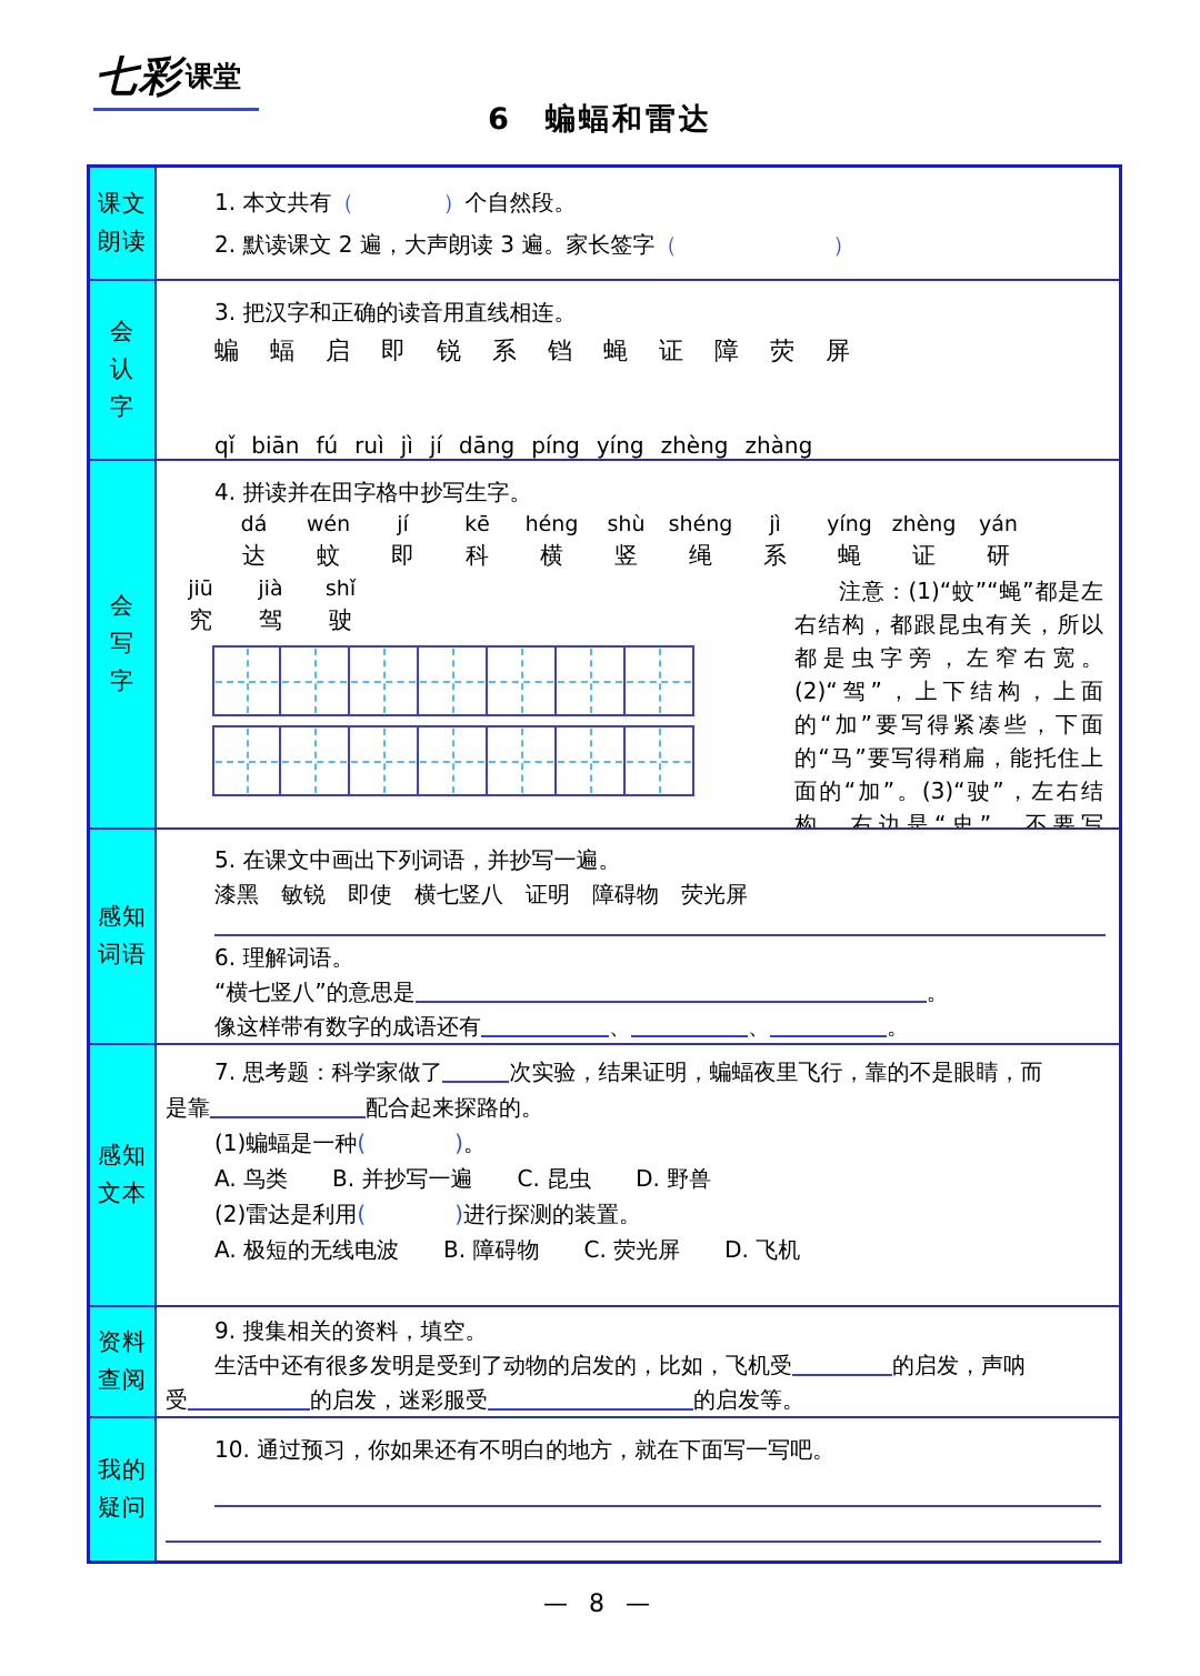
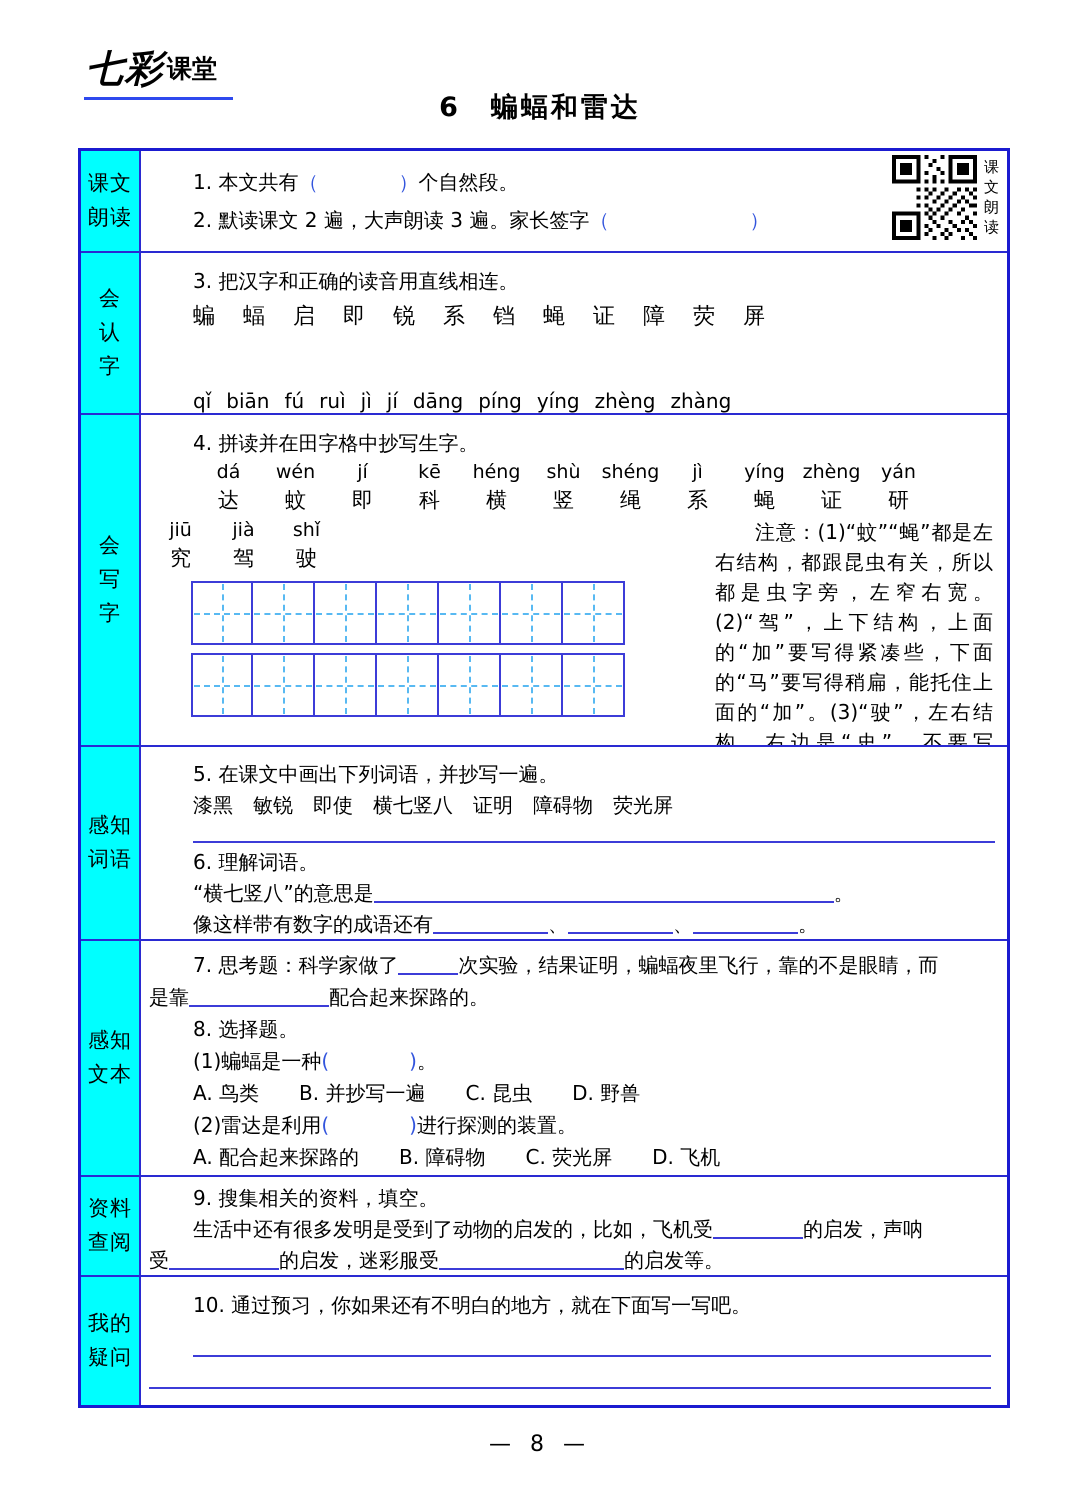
  七彩课堂
  6 蝙蝠和雷达
  课文
  朗读
  1. 本文共有（ ）个自然段。
  2. 默读课文 2 遍，大声朗读 3 遍。家长签字（ ）
+ 课
+ 文
+ 朗
+ 读
  会
  认
  字
  3. 把汉字和正确的读音用直线相连。
  蝙 蝠 启 即 锐 系 铛 蝇 证 障 荧 屏
  qǐ biān fú ruì jì jí dāng píng yíng zhèng zhàng
  会
  写
  字
  4. 拼读并在田字格中抄写生字。
  dá wén jí kē héng shù shéng jì yíng zhèng yán
  达 蚊 即 科 横 竖 绳 系 蝇 证 研
  jiū jià shǐ
  究 驾 驶
  注意：(1)“蚊”“蝇”都是左右结构，都跟昆虫有关，所以都是虫字旁，左窄右宽。(2)“驾”，上下结构，上面的“加”要写得紧凑些，下面的“马”要写得稍扁，能托住上面的“加”。(3)“驶”，左右结构，右边是“史”，不要写
  感知
  词语
  5. 在课文中画出下列词语，并抄写一遍。
  漆黑 敏锐 即使 横七竖八 证明 障碍物 荧光屏
  6. 理解词语。
  “横七竖八”的意思是 。
  像这样带有数字的成语还有 、 、 。
  感知
  文本
  7. 思考题：科学家做了 次实验，结果证明，蝙蝠夜里飞行，靠的不是眼睛，而
  是靠 配合起来探路的。
+ 8. 选择题。
  (1)蝙蝠是一种( )。
  A. 鸟类 B. 并抄写一遍 C. 昆虫 D. 野兽
  (2)雷达是利用( )进行探测的装置。
- A. 极短的无线电波 B. 障碍物 C. 荧光屏 D. 飞机
+ A. 配合起来探路的 B. 障碍物 C. 荧光屏 D. 飞机
  资料
  查阅
  9. 搜集相关的资料，填空。
  生活中还有很多发明是受到了动物的启发的，比如，飞机受 的启发，声呐
  受 的启发，迷彩服受 的启发等。
  我的
  疑问
  10. 通过预习，你如果还有不明白的地方，就在下面写一写吧。
  — 8 —
